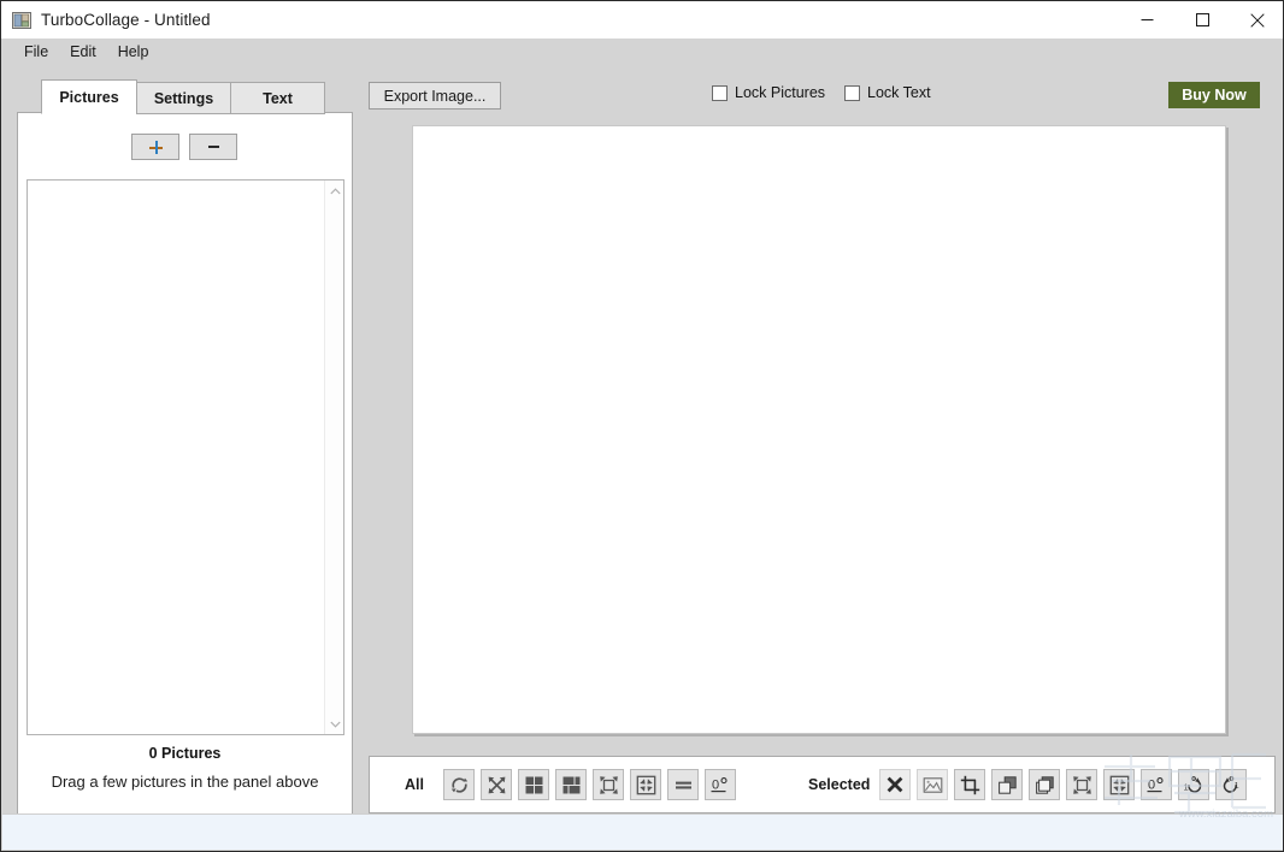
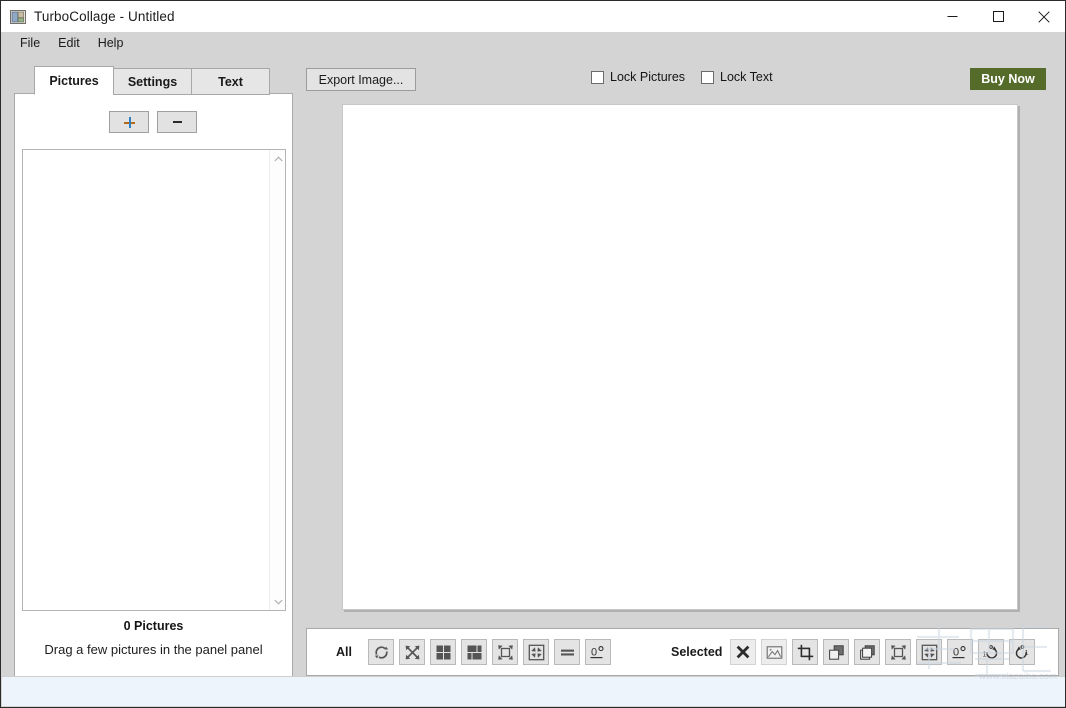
  TurboCollage - Untitled
  File
  Edit
  Help
  Pictures
  Settings
  Text
  0 Pictures
- Drag a few pictures in the panel above
+ Drag a few pictures in the panel panel
  Export Image...
  Lock Pictures
  Lock Text
  Buy Now
  All
  0
  Selected
  0
  1
  www.xiazaiba.com
